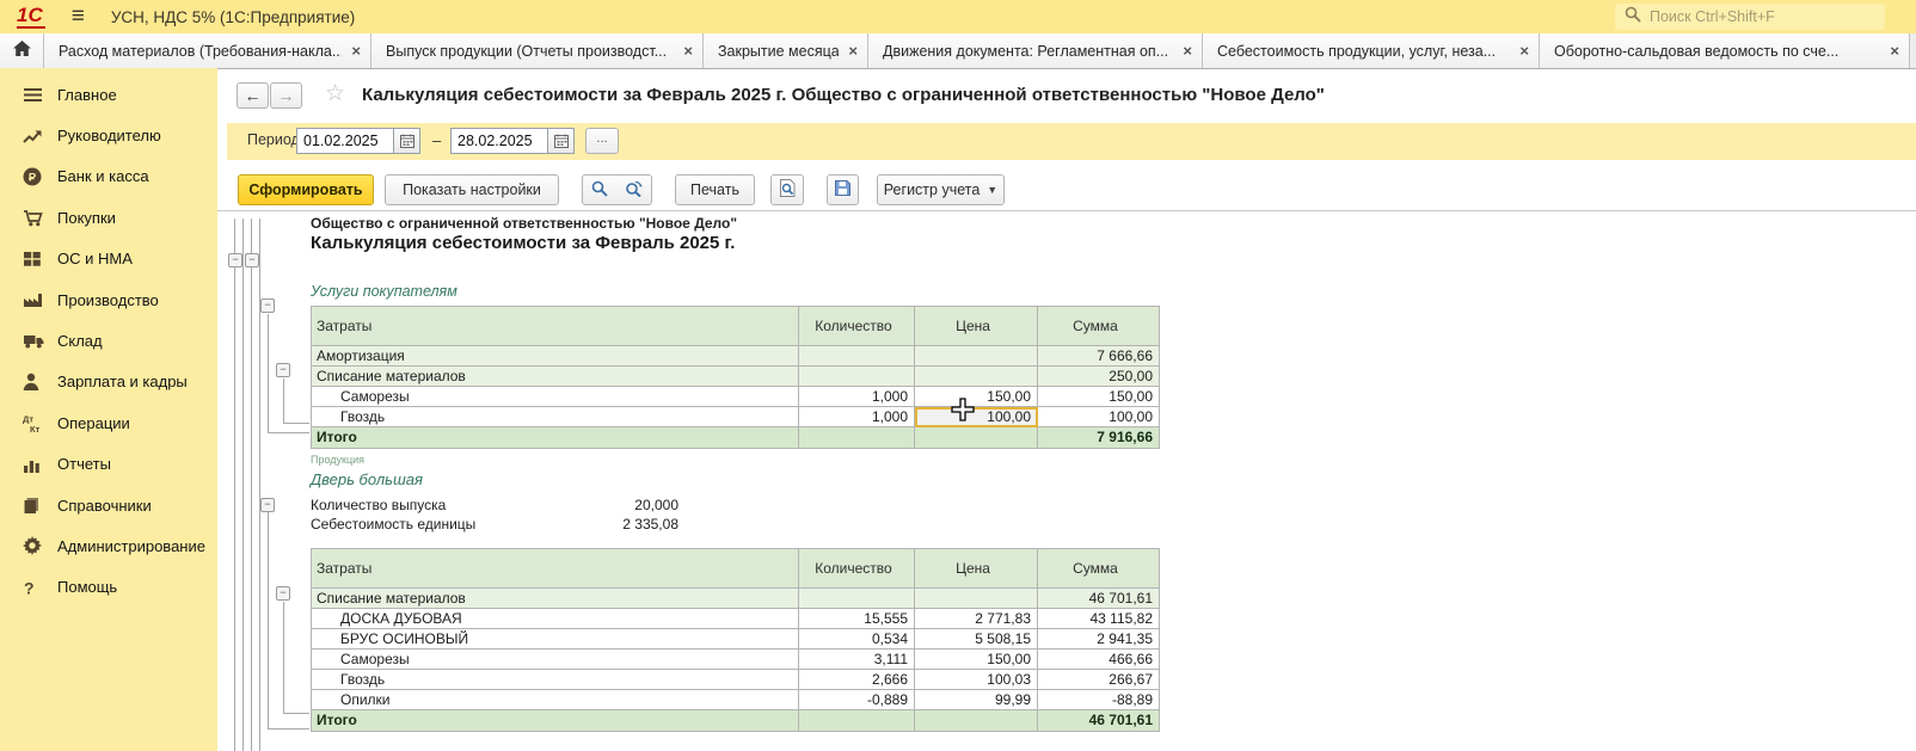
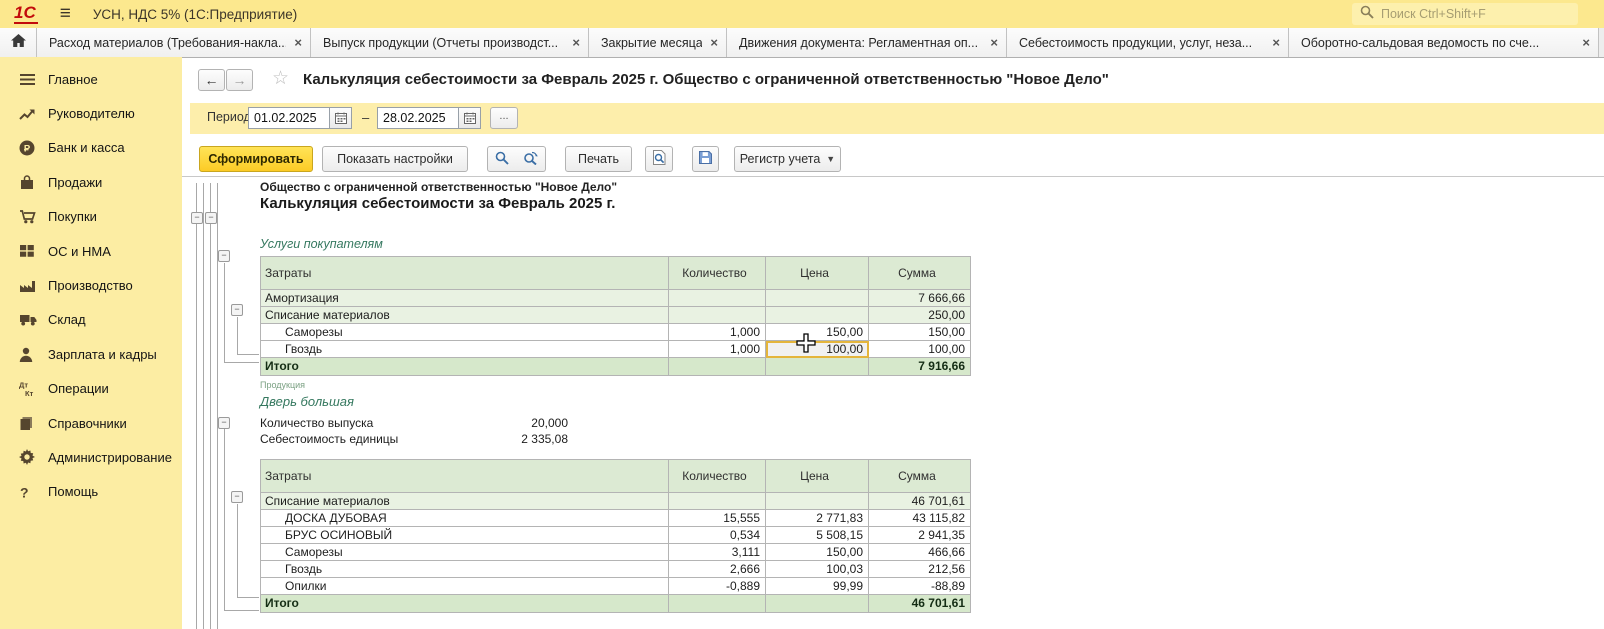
  1С
  ≡
  УСН, НДС 5% (1С:Предприятие)
  Поиск Ctrl+Shift+F
  Расход материалов (Требования-накла..
  ×
  Выпуск продукции (Отчеты производст...
  ×
  Закрытие месяца
  ×
  Движения документа: Регламентная оп...
  ×
  Себестоимость продукции, услуг, неза...
  ×
  Оборотно-сальдовая ведомость по сче...
  ×
  Главное
  Руководителю
  Р
  Банк и касса
+ Продажи
  Покупки
  ОС и НМА
  Производство
  Склад
  Зарплата и кадры
  Дт
  Кт
  Операции
- Отчеты
  Справочники
  Администрирование
  ?
  Помощь
  ←
  →
  ☆
  Калькуляция себестоимости за Февраль 2025 г. Общество с ограниченной ответственностью "Новое Дело"
  Перио
  01.02.2025
  –
  28.02.2025
  ...
  Сформировать
  Показать настройки
  Печать
  Регистр учета
  ▼
  −
  −
  −
  −
  −
  −
  Общество с ограниченной ответственностью "Новое Дело"
  Калькуляция себестоимости за Февраль 2025 г.
  Услуги покупателям
  Затраты	Количество	Цена	Сумма
  Амортизация			7 666,66
  Списание материалов			250,00
  Саморезы	1,000	150,00	150,00
  Гвоздь	1,000	100,00	100,00
  Итого			7 916,66
  Продукция
  Дверь большая
  Количество выпуска
  20,000
  Себестоимость единицы
  2 335,08
  Затраты	Количество	Цена	Сумма
  Списание материалов			46 701,61
  ДОСКА ДУБОВАЯ	15,555	2 771,83	43 115,82
  БРУС ОСИНОВЫЙ	0,534	5 508,15	2 941,35
  Саморезы	3,111	150,00	466,66
- Гвоздь	2,666	100,03	266,67
+ Гвоздь	2,666	100,03	212,56
  Опилки	-0,889	99,99	-88,89
  Итого			46 701,61
